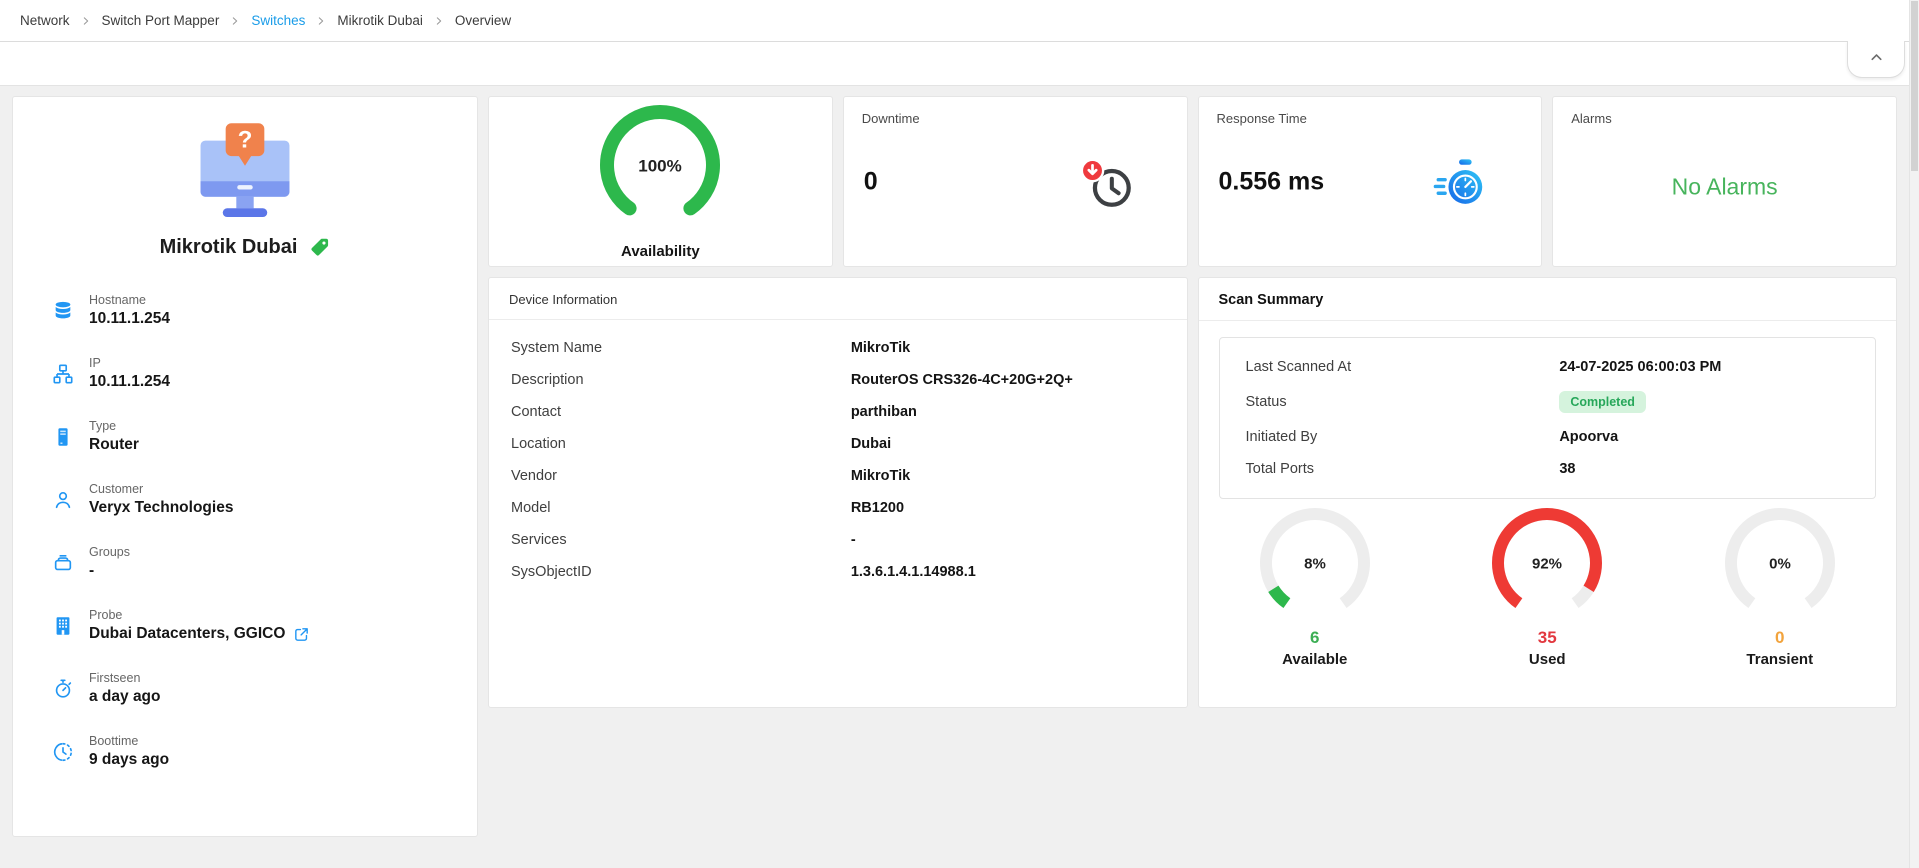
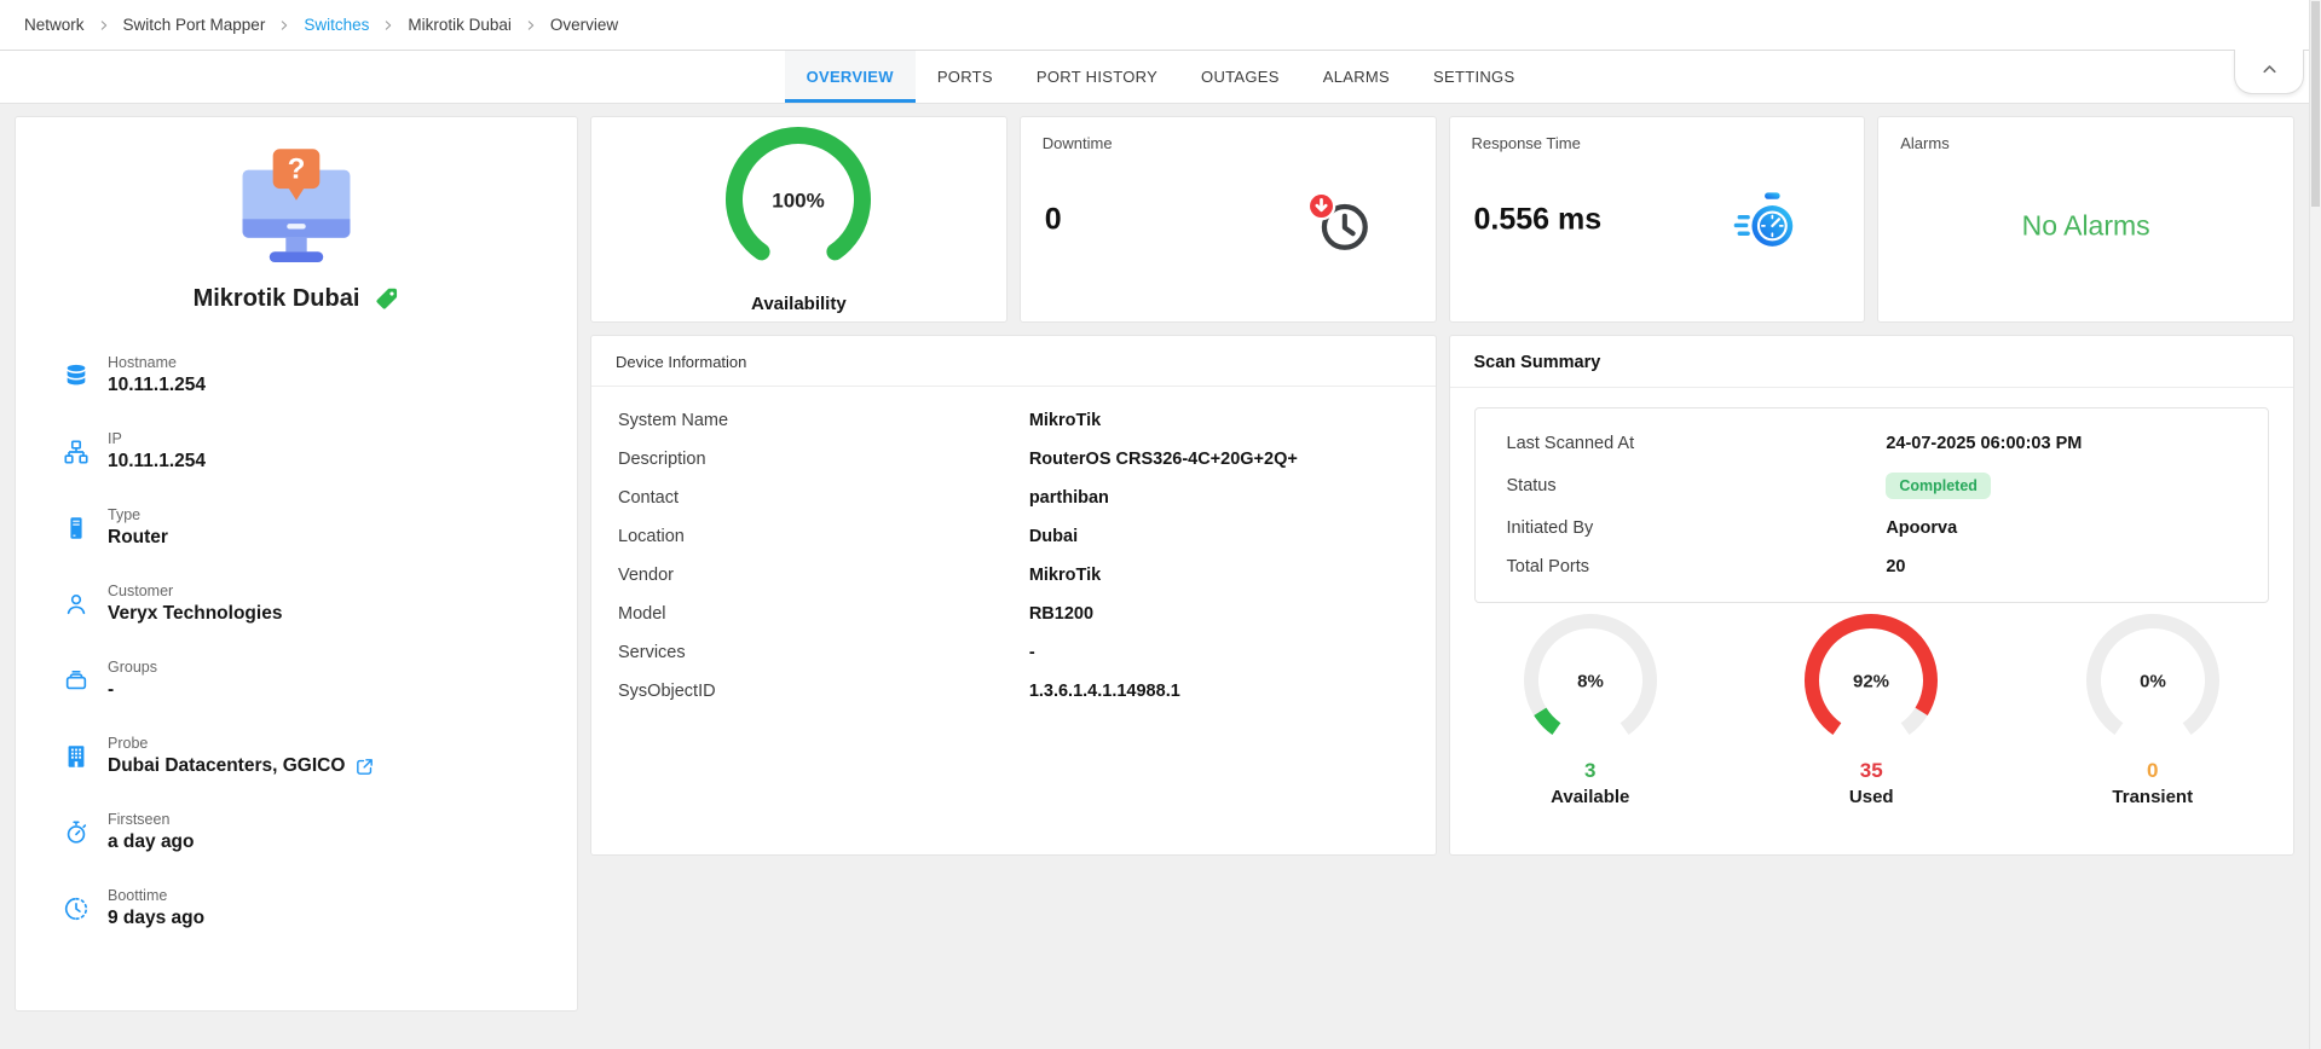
  Network
  Switch Port Mapper
  Switches
  Mikrotik Dubai
  Overview
+ OVERVIEW
+ PORTS
+ PORT HISTORY
+ OUTAGES
+ ALARMS
+ SETTINGS
  ?
  Mikrotik Dubai
  Hostname
  10.11.1.254
  IP
  10.11.1.254
  Type
  Router
  Customer
  Veryx Technologies
  Groups
  -
  Probe
  Dubai Datacenters, GGICO
  Firstseen
  a day ago
  Boottime
  9 days ago
  100%
  Availability
  Downtime
  0
  Response Time
  0.556 ms
  Alarms
  No Alarms
  Device Information
  System Name
  MikroTik
  Description
  RouterOS CRS326-4C+20G+2Q+
  Contact
  parthiban
  Location
  Dubai
  Vendor
  MikroTik
  Model
  RB1200
  Services
  -
  SysObjectID
  1.3.6.1.4.1.14988.1
  Scan Summary
  Last Scanned At
  24-07-2025 06:00:03 PM
  Status
  Completed
  Initiated By
  Apoorva
  Total Ports
- 38
+ 20
  8%
- 6
+ 3
  Available
  92%
  35
  Used
  0%
  0
  Transient
